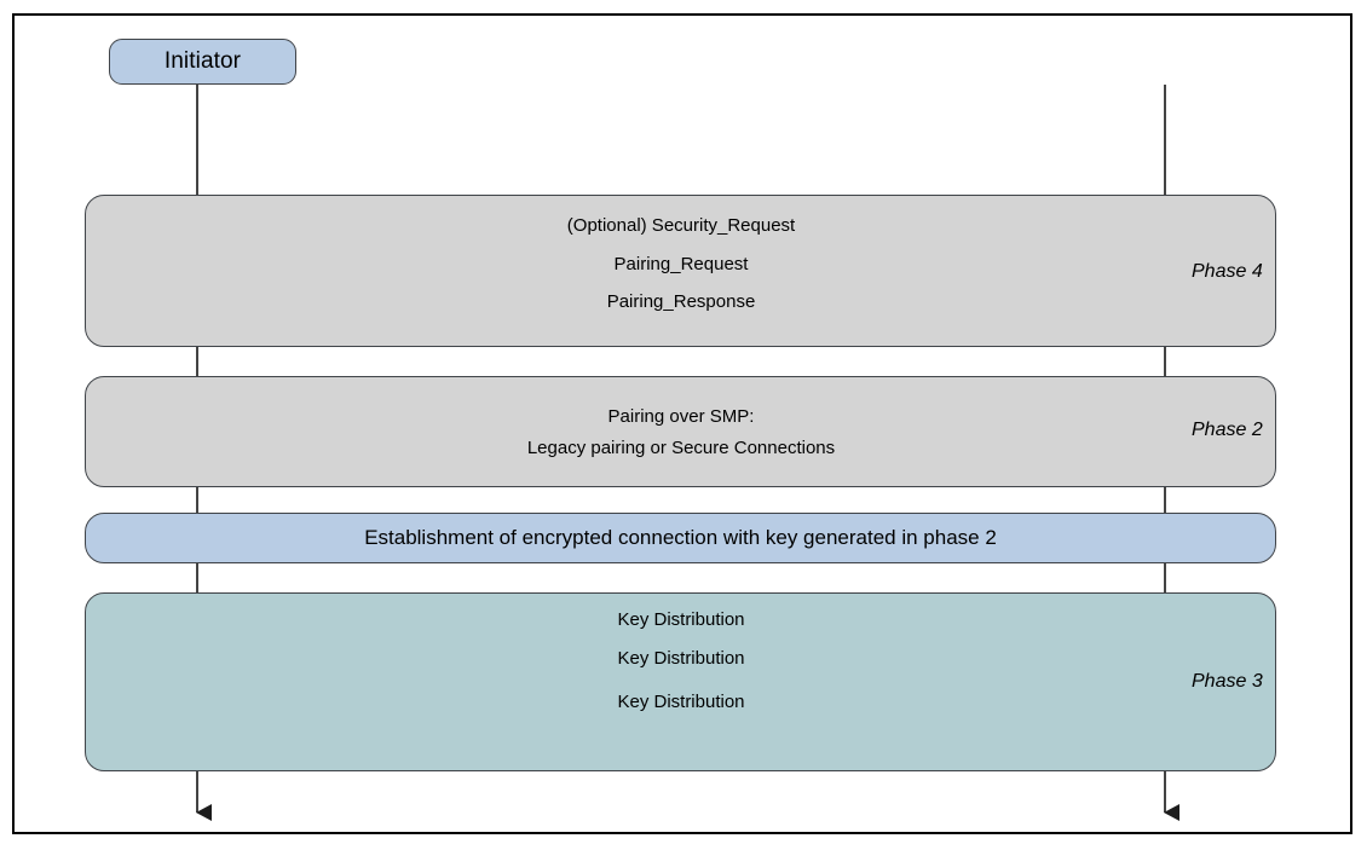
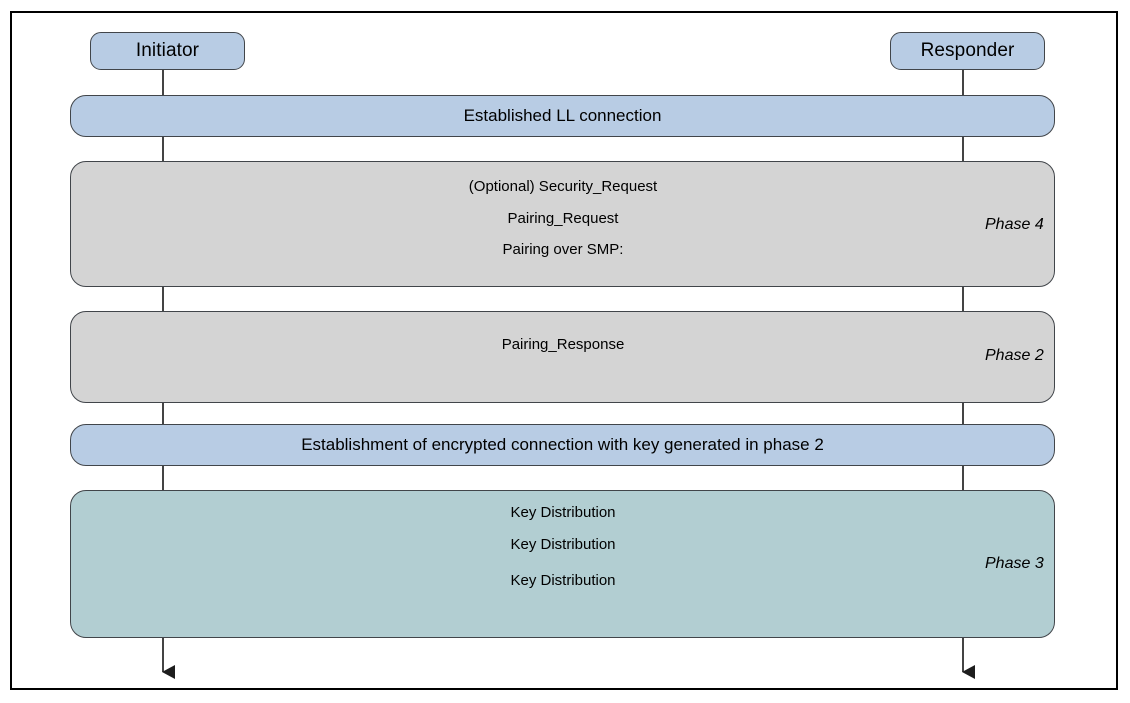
  Initiator
+ Responder
+ Established LL connection
  (Optional) Security_Request
  Pairing_Request
- Pairing_Response
+ Pairing over SMP:
  Phase 4
- Pairing over SMP:
+ Pairing_Response
- Legacy pairing or Secure Connections
  Phase 2
  Establishment of encrypted connection with key generated in phase 2
  Key Distribution
  Key Distribution
  Key Distribution
  Phase 3
